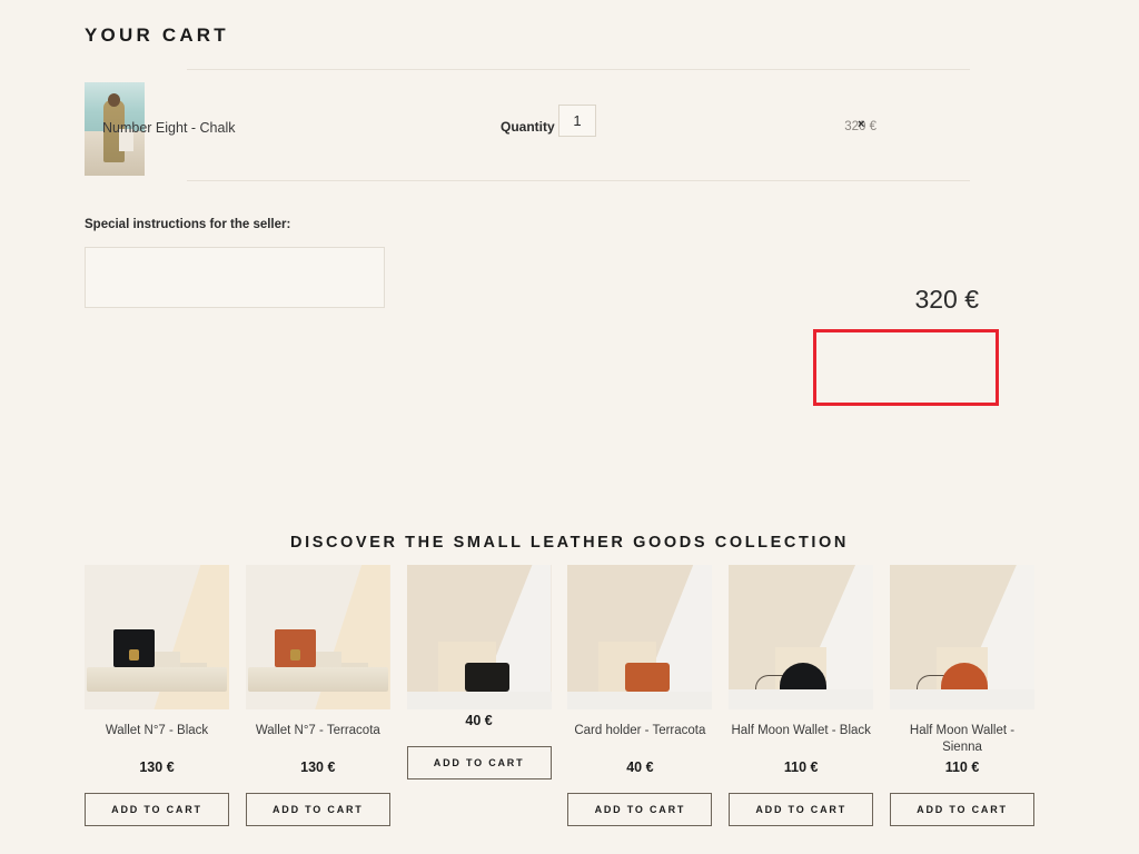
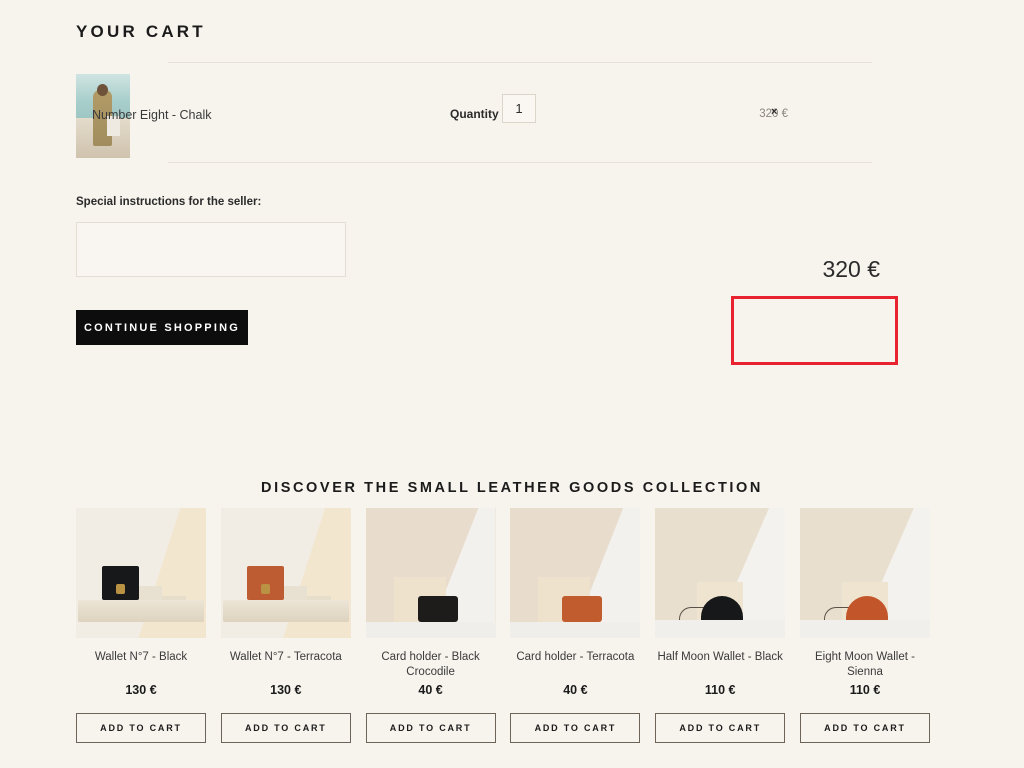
  YOUR CART
  Number Eight - Chalk
  Quantity
  1
  320 €
  ×
  Special instructions for the seller:
  320 €
+ CONTINUE SHOPPING
  DISCOVER THE SMALL LEATHER GOODS COLLECTION
  Wallet N°7 - Black
  130 €
  ADD TO CART
  Wallet N°7 - Terracota
  130 €
  ADD TO CART
+ Card holder - Black Crocodile
  40 €
  ADD TO CART
  Card holder - Terracota
  40 €
  ADD TO CART
  Half Moon Wallet - Black
  110 €
  ADD TO CART
- Half Moon Wallet - Sienna
+ Eight Moon Wallet - Sienna
  110 €
  ADD TO CART
